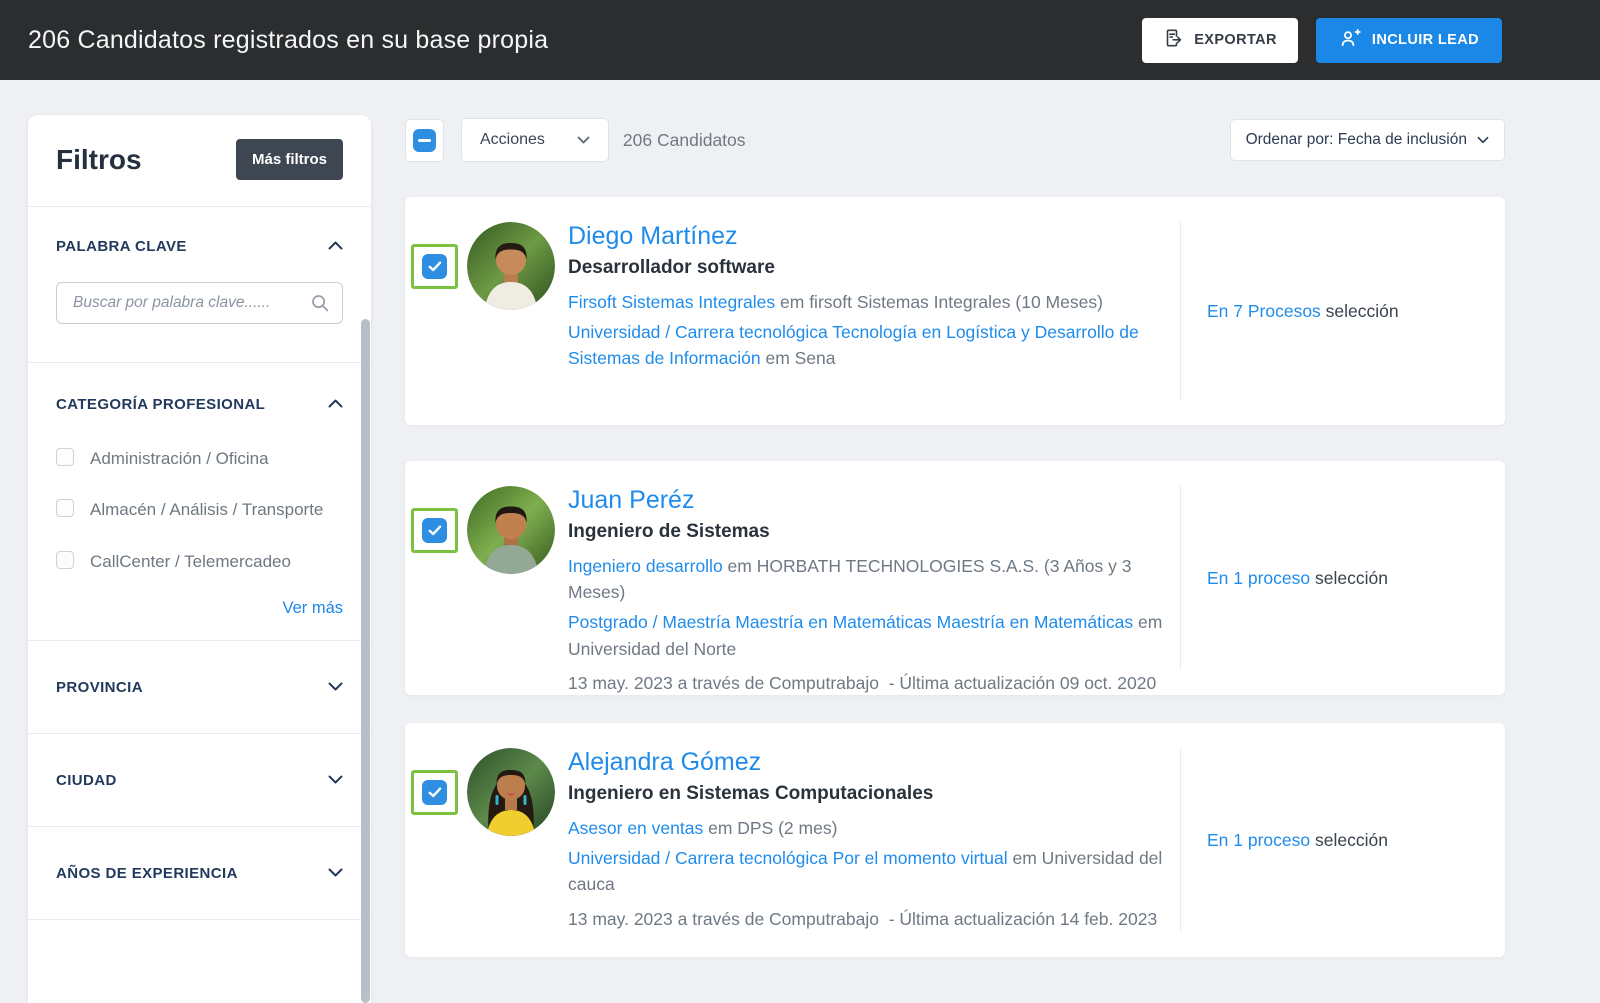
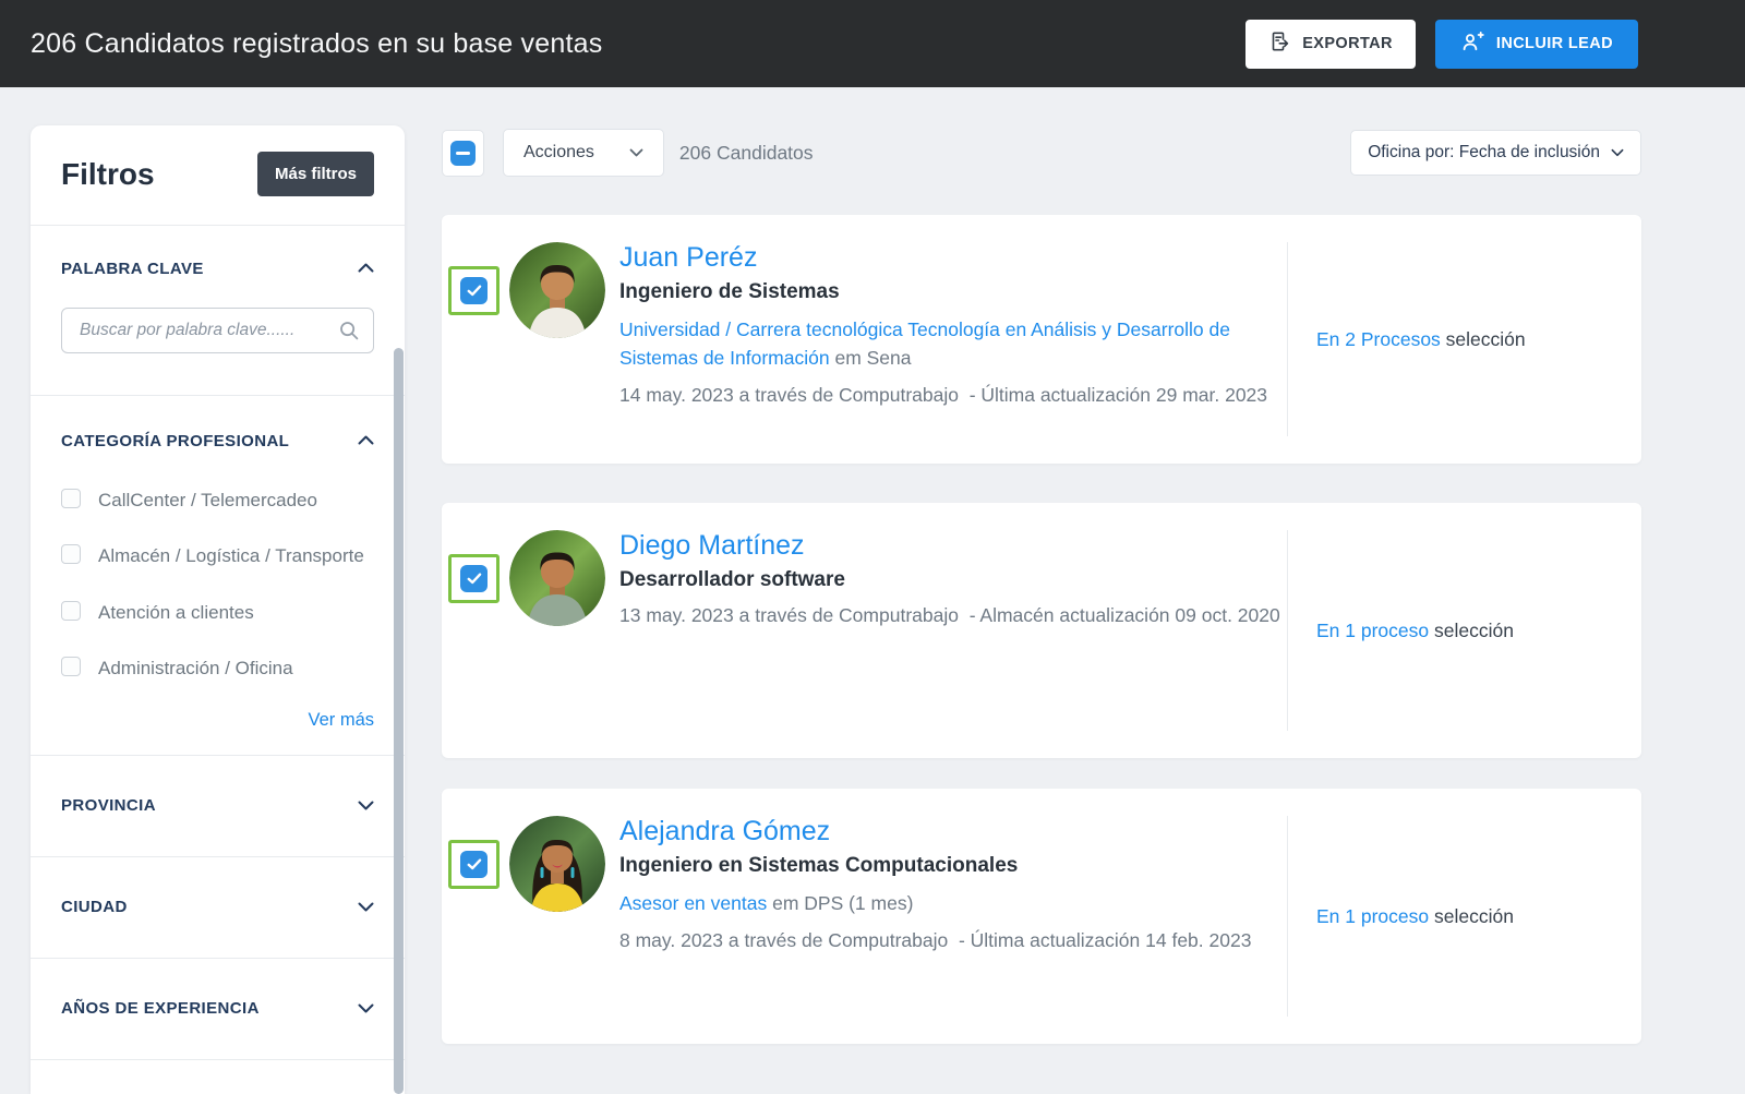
- 206 Candidatos registrados en su base propia
+ 206 Candidatos registrados en su base ventas
  EXPORTAR
  INCLUIR LEAD
  Filtros
  Más filtros
  PALABRA CLAVE
  Buscar por palabra clave......
  CATEGORÍA PROFESIONAL
- Administración / Oficina
+ CallCenter / Telemercadeo
- Almacén / Análisis / Transporte
+ Almacén / Logística / Transporte
+ Atención a clientes
- CallCenter / Telemercadeo
+ Administración / Oficina
  Ver más
  PROVINCIA
  CIUDAD
  AÑOS DE EXPERIENCIA
  Acciones
  206 Candidatos
- Ordenar por: Fecha de inclusión
+ Oficina por: Fecha de inclusión
- Diego Martínez
+ Juan Peréz
- Desarrollador software
+ Ingeniero de Sistemas
- Firsoft Sistemas Integrales em firsoft Sistemas Integrales (10 Meses)
- Universidad / Carrera tecnológica Tecnología en Logística y Desarrollo de Sistemas de Información em Sena
+ Universidad / Carrera tecnológica Tecnología en Análisis y Desarrollo de Sistemas de Información em Sena
+ 14 may. 2023 a través de Computrabajo - Última actualización 29 mar. 2023
- En 7 Procesos selección
+ En 2 Procesos selección
- Juan Peréz
+ Diego Martínez
- Ingeniero de Sistemas
+ Desarrollador software
- Ingeniero desarrollo em HORBATH TECHNOLOGIES S.A.S. (3 Años y 3 Meses)
- Postgrado / Maestría Maestría en Matemáticas Maestría en Matemáticas em Universidad del Norte
- 13 may. 2023 a través de Computrabajo - Última actualización 09 oct. 2020
+ 13 may. 2023 a través de Computrabajo - Almacén actualización 09 oct. 2020
  En 1 proceso selección
  Alejandra Gómez
  Ingeniero en Sistemas Computacionales
- Asesor en ventas em DPS (2 mes)
+ Asesor en ventas em DPS (1 mes)
- Universidad / Carrera tecnológica Por el momento virtual em Universidad del cauca
- 13 may. 2023 a través de Computrabajo - Última actualización 14 feb. 2023
+ 8 may. 2023 a través de Computrabajo - Última actualización 14 feb. 2023
  En 1 proceso selección
